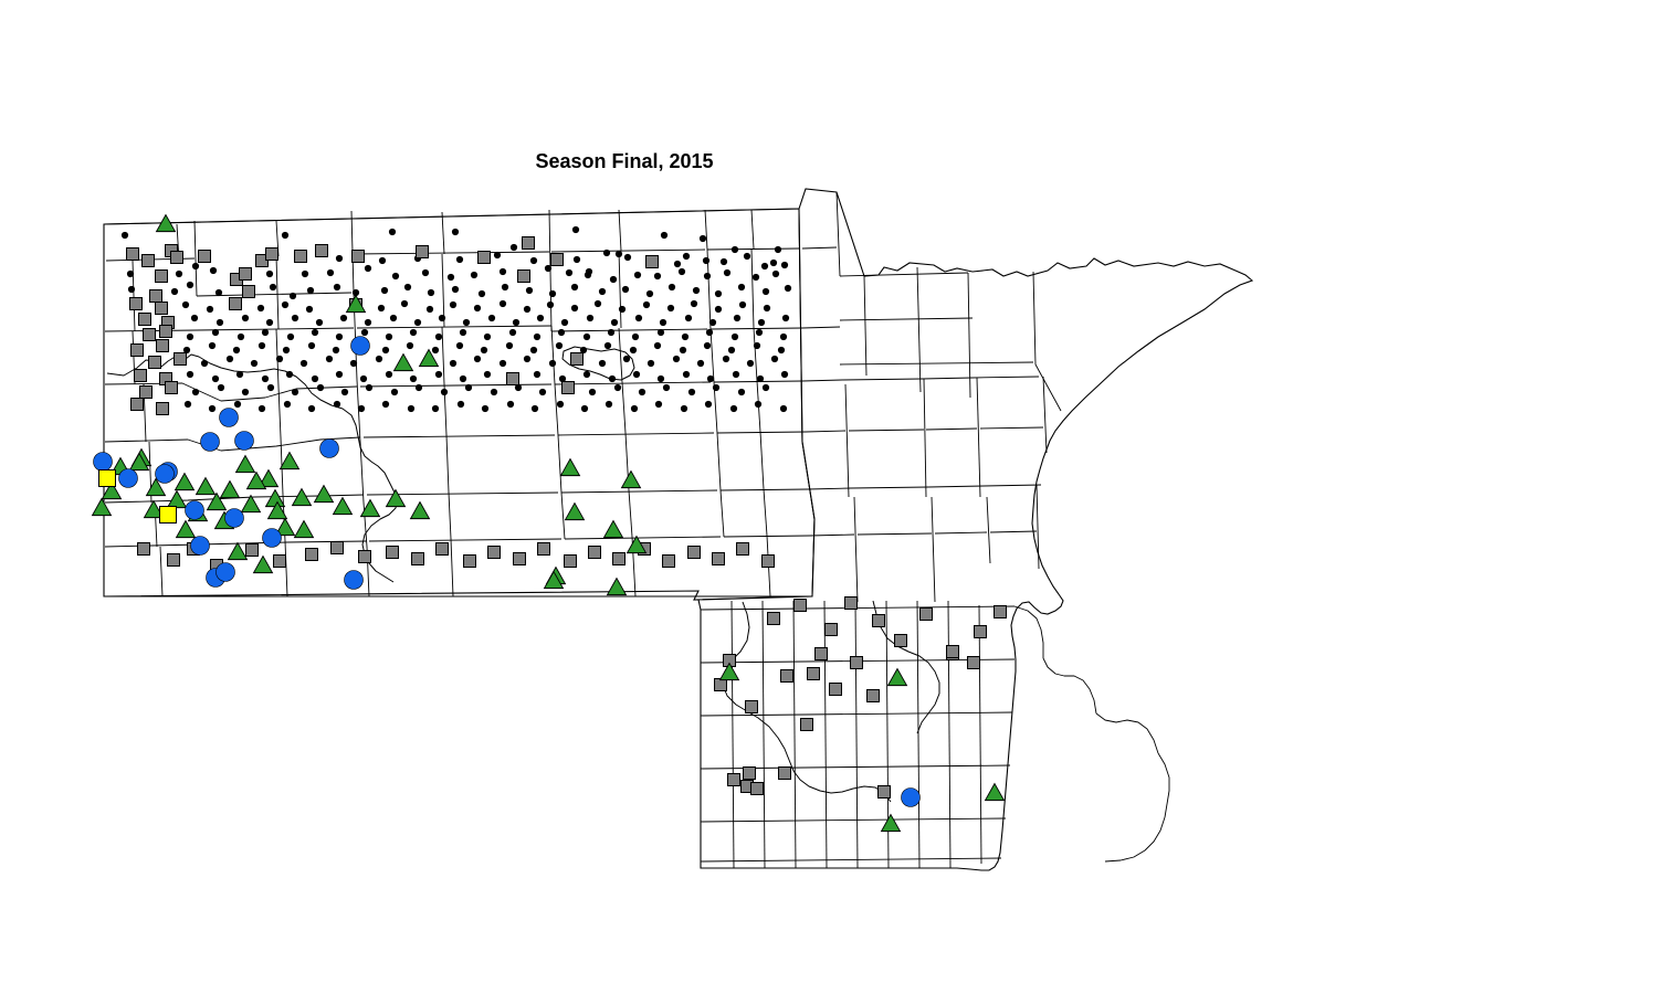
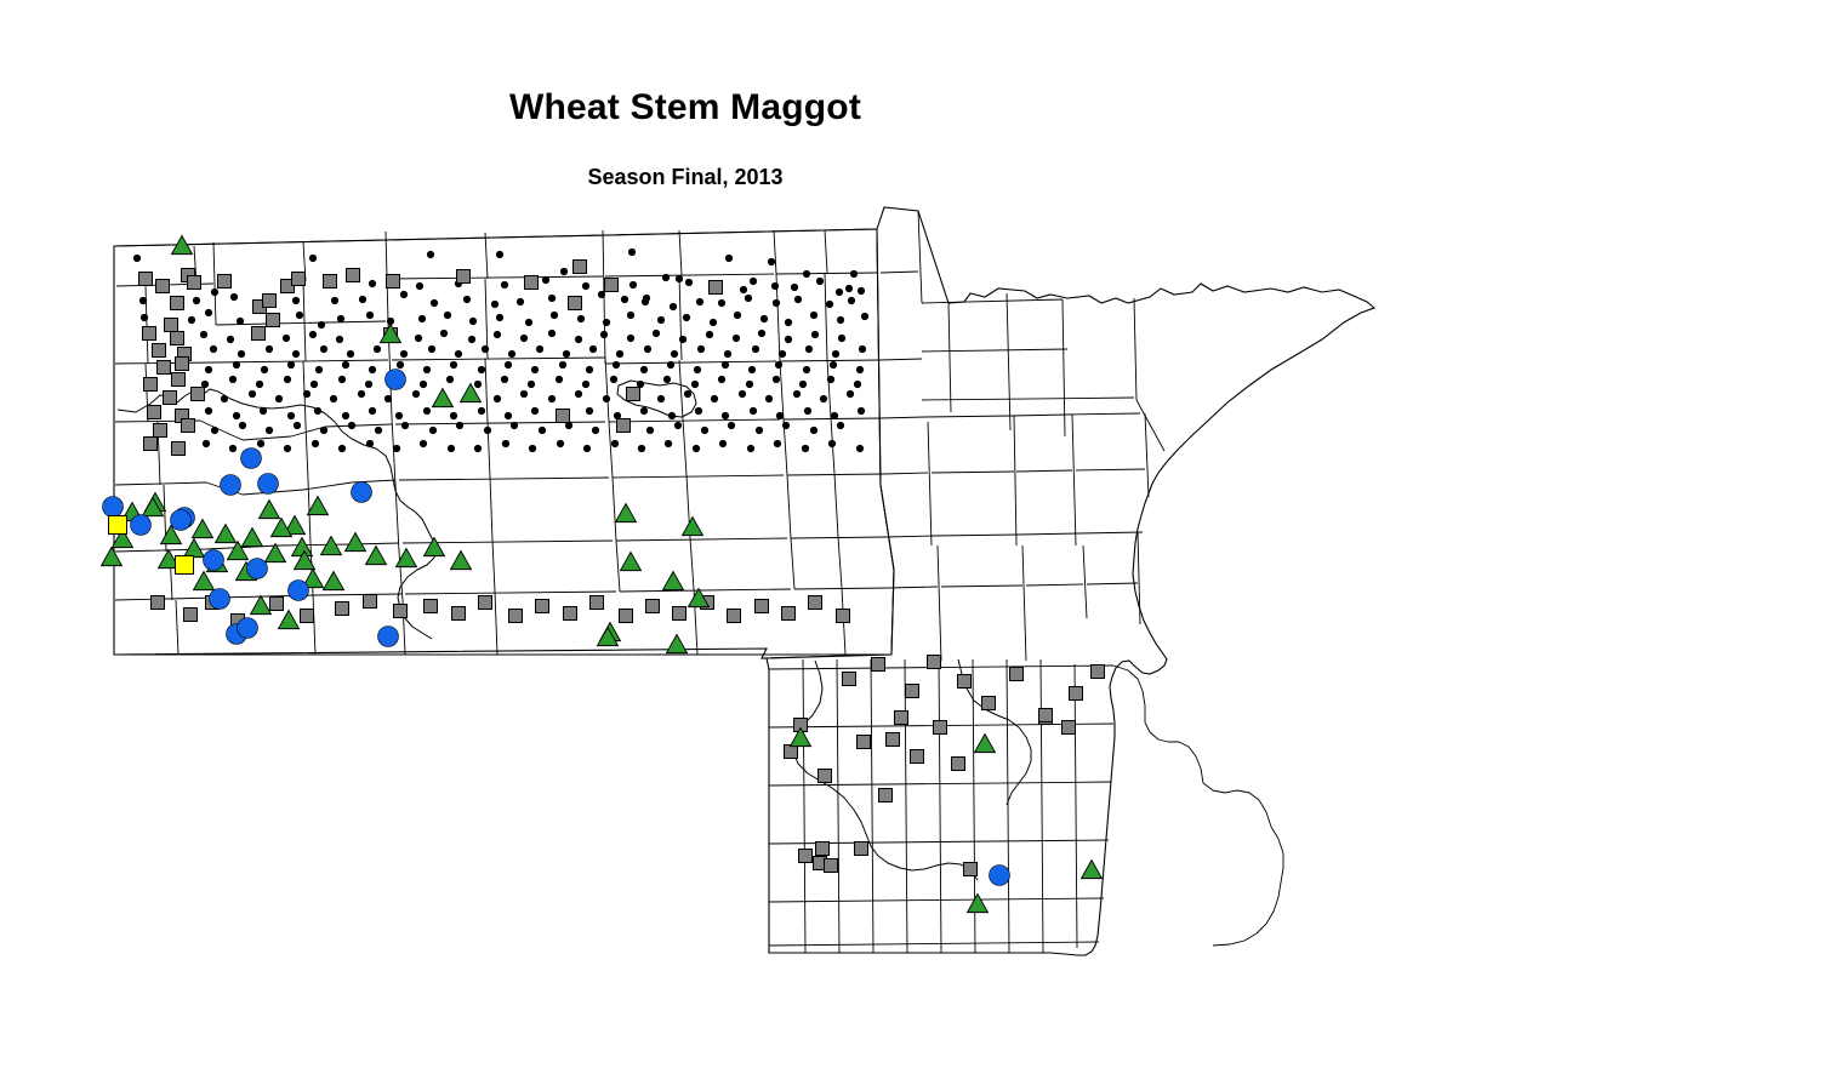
+ Wheat Stem Maggot
- Season Final, 2015
+ Season Final, 2013
